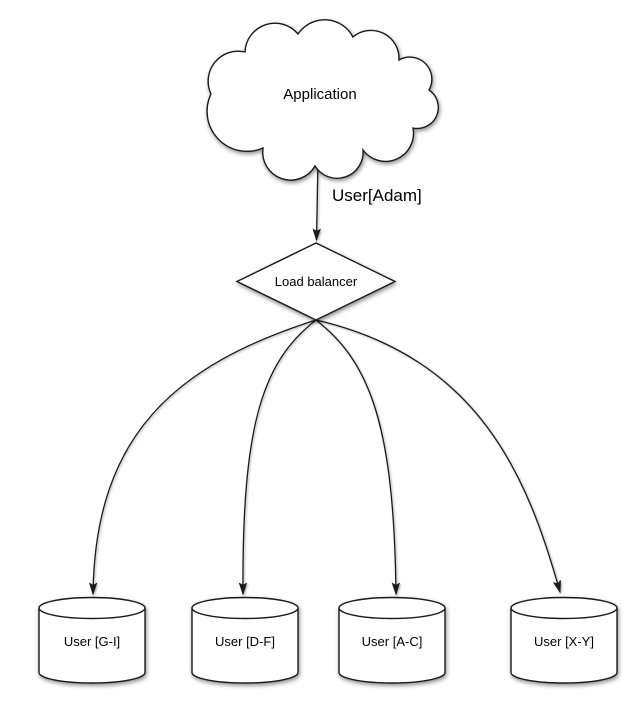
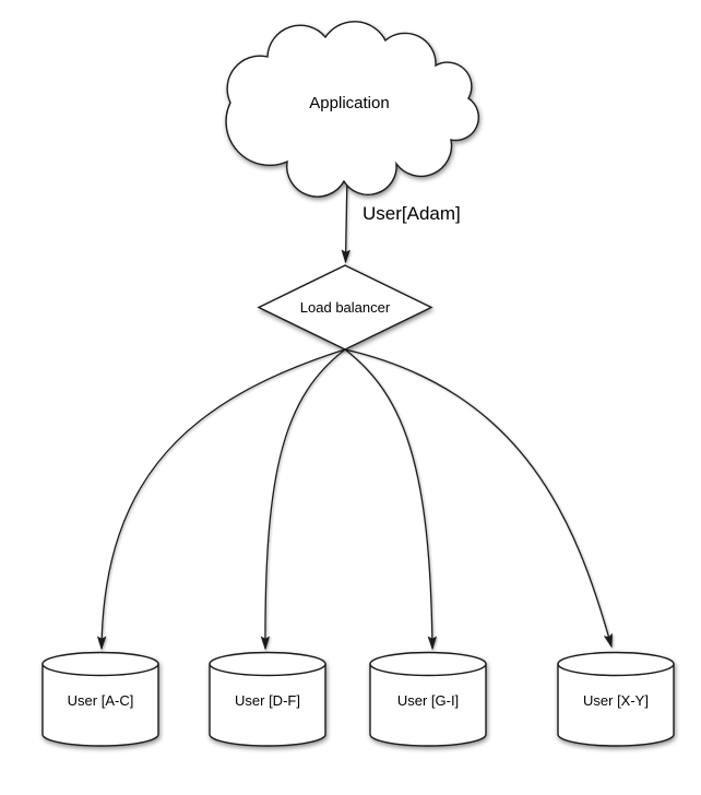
  Application
  User[Adam]
  Load balancer
- User [G-I]
+ User [A-C]
  User [D-F]
- User [A-C]
+ User [G-I]
  User [X-Y]
